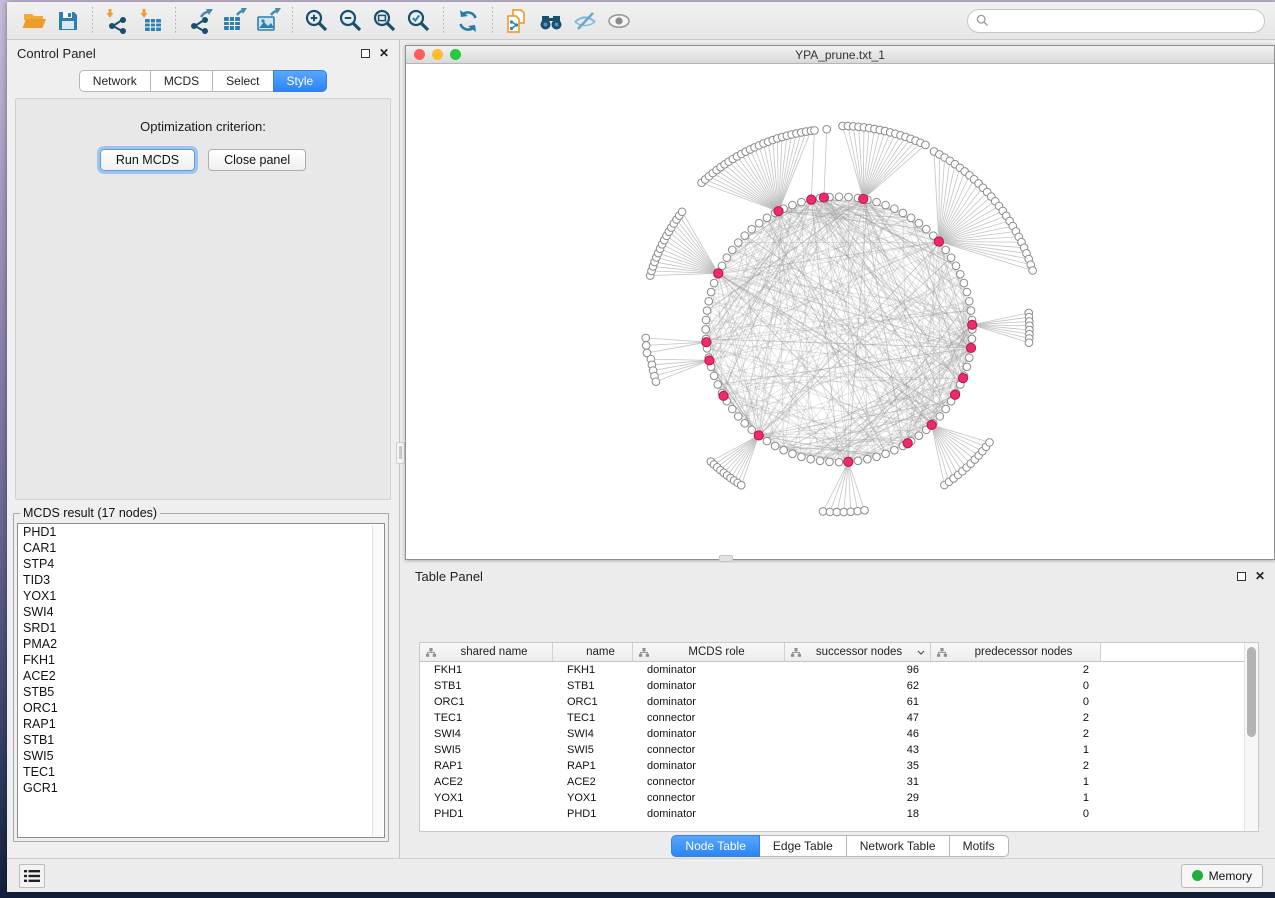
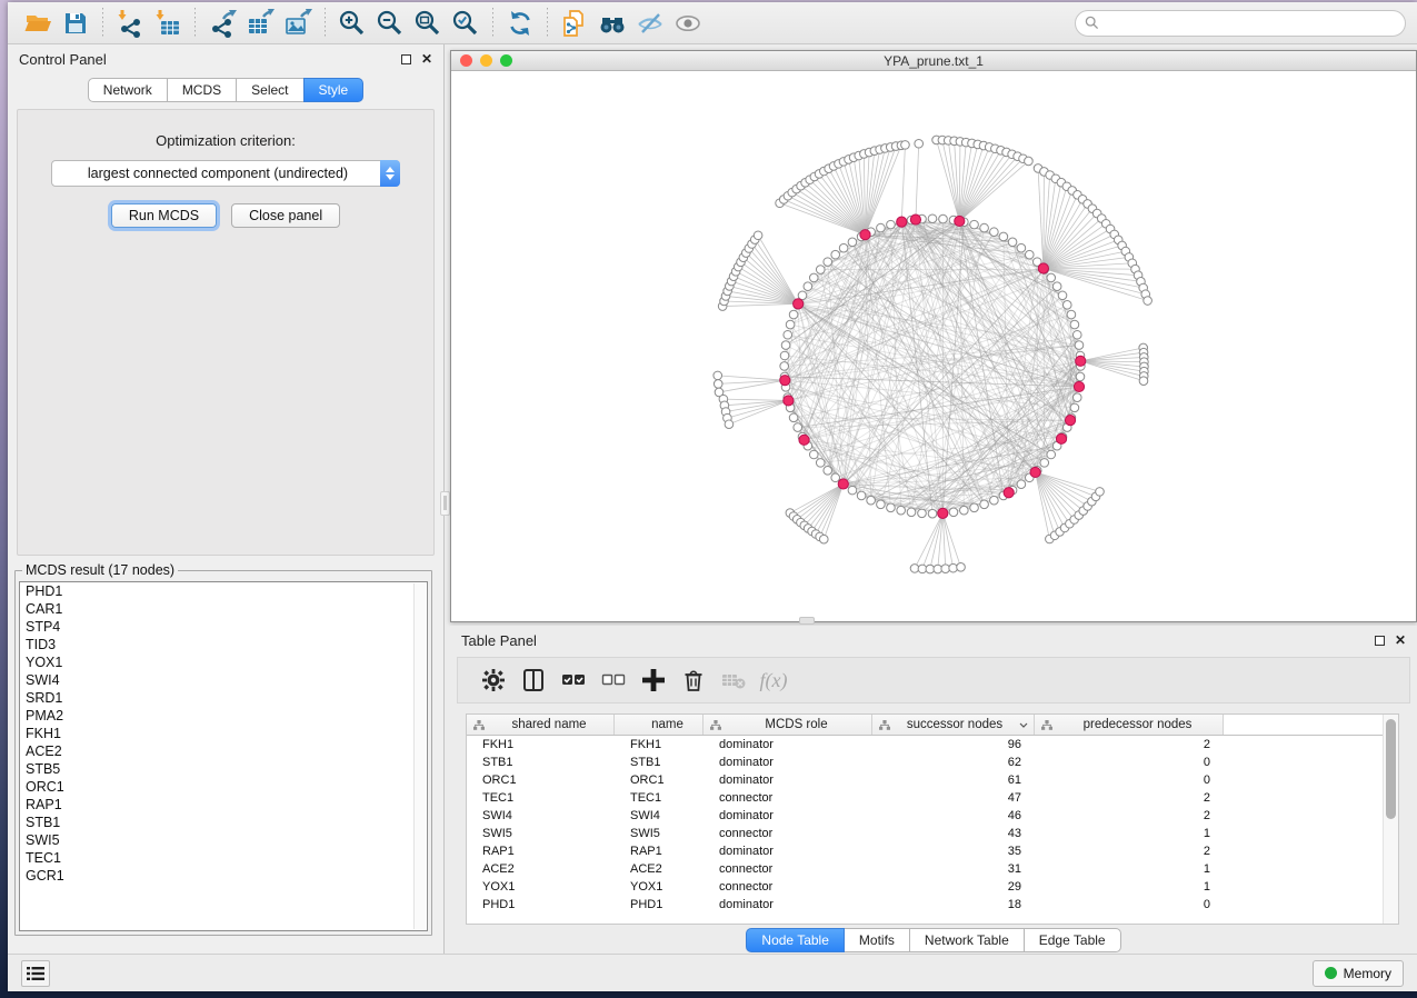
  Control Panel
  ✕
  Network
  MCDS
  Select
  Style
  Optimization criterion:
+ largest connected component (undirected)
  Run MCDS
  Close panel
  MCDS result (17 nodes)
  PHD1
  CAR1
  STP4
  TID3
  YOX1
  SWI4
  SRD1
  PMA2
  FKH1
  ACE2
  STB5
  ORC1
  RAP1
  STB1
  SWI5
  TEC1
  GCR1
  YPA_prune.txt_1
  Table Panel
  ✕
+ f(x)
  shared name
  name
  MCDS role
  successor nodes
  predecessor nodes
  FKH1
  FKH1
  dominator
  96
  2
  STB1
  STB1
  dominator
  62
  0
  ORC1
  ORC1
  dominator
  61
  0
  TEC1
  TEC1
  connector
  47
  2
  SWI4
  SWI4
  dominator
  46
  2
  SWI5
  SWI5
  connector
  43
  1
  RAP1
  RAP1
  dominator
  35
  2
  ACE2
  ACE2
  connector
  31
  1
  YOX1
  YOX1
  connector
  29
  1
  PHD1
  PHD1
  dominator
  18
  0
  Node Table
- Edge Table
+ Motifs
  Network Table
- Motifs
+ Edge Table
  Memory
